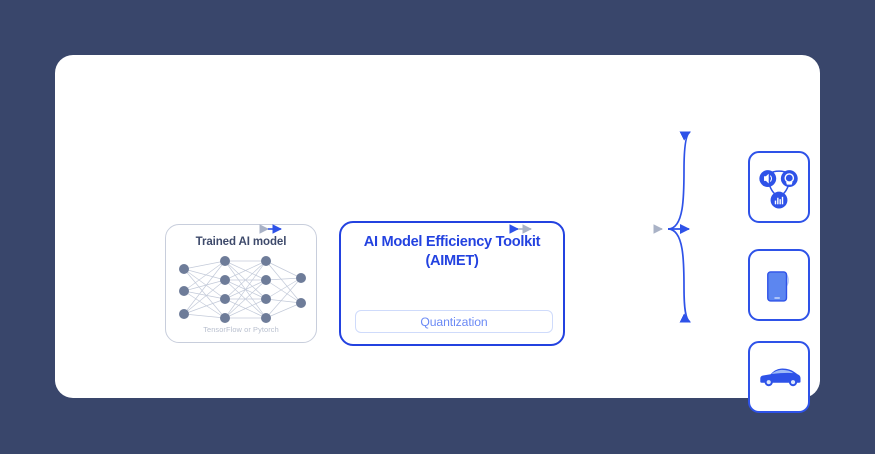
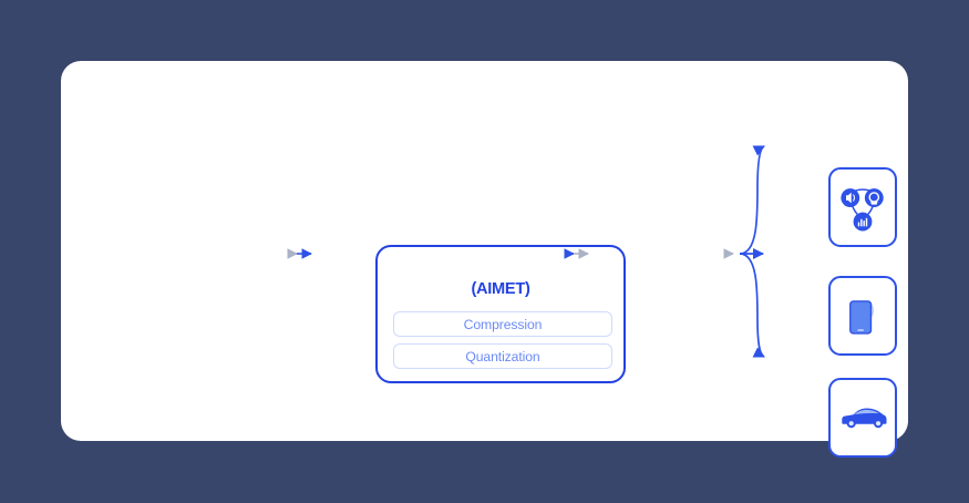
- Trained AI model
- TensorFlow or Pytorch
- AI Model Efficiency Toolkit
  (AIMET)
+ Compression
  Quantization
